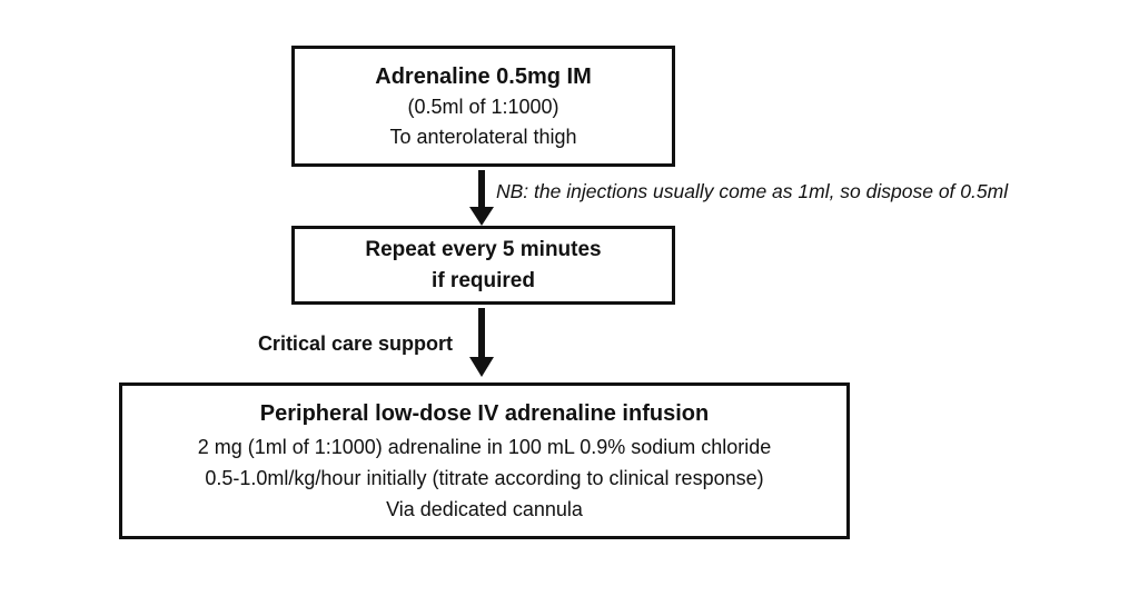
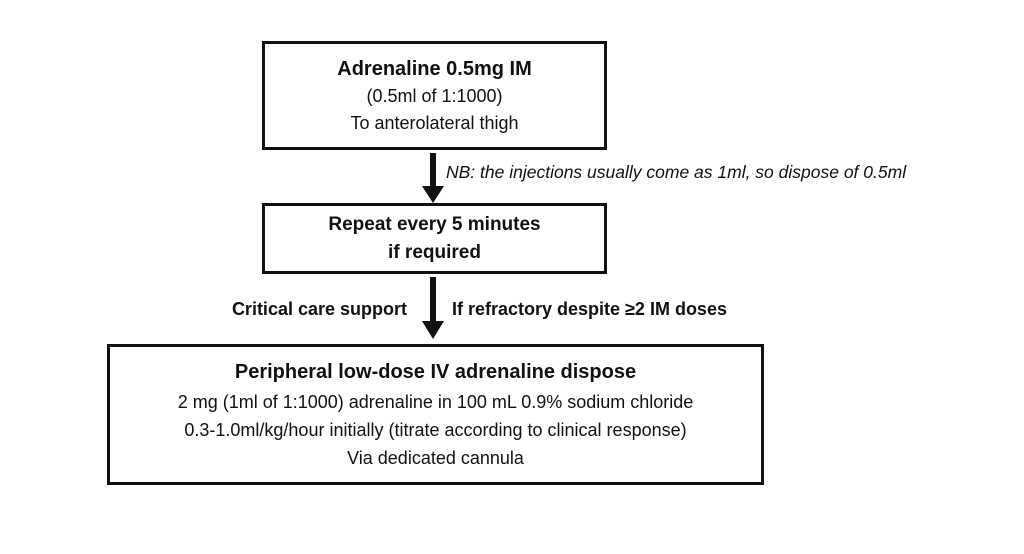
  Adrenaline 0.5mg IM
  (0.5ml of 1:1000)
  To anterolateral thigh
  NB: the injections usually come as 1ml, so dispose of 0.5ml
  Repeat every 5 minutes
  if required
  Critical care support
+ If refractory despite ≥2 IM doses
- Peripheral low-dose IV adrenaline infusion
+ Peripheral low-dose IV adrenaline dispose
  2 mg (1ml of 1:1000) adrenaline in 100 mL 0.9% sodium chloride
- 0.5-1.0ml/kg/hour initially (titrate according to clinical response)
+ 0.3-1.0ml/kg/hour initially (titrate according to clinical response)
  Via dedicated cannula
